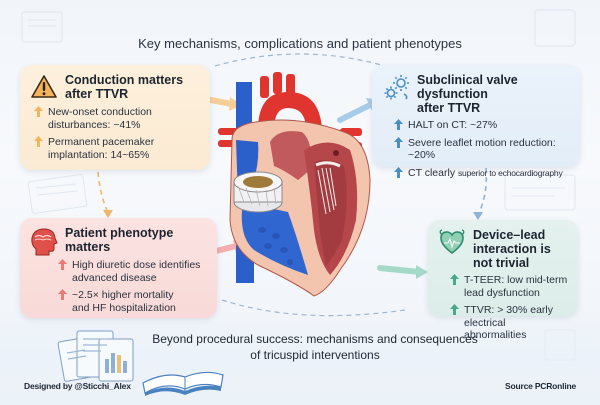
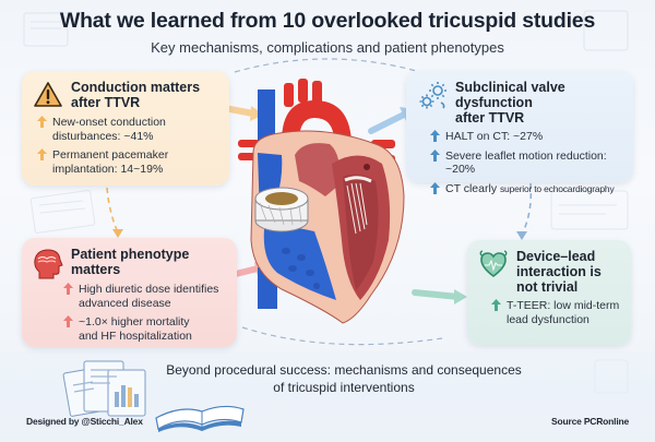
+ What we learned from 10 overlooked tricuspid studies
  Key mechanisms, complications and patient phenotypes
  Conduction matters
  after TTVR
  New-onset conduction
  disturbances: ~41%
  Permanent pacemaker
- implantation: 14~65%
+ implantation: 14~19%
  Patient phenotype
  matters
  High diuretic dose identifies
  advanced disease
- ~2.5× higher mortality
+ ~1.0× higher mortality
  and HF hospitalization
  Subclinical valve dysfunction
  after TTVR
  HALT on CT: ~27%
  Severe leaflet motion reduction:
  ~20%
  CT clearly superior to echocardiography
  Device–lead
  interaction is not trivial
  T-TEER: low mid-term
  lead dysfunction
- TTVR: > 30% early electrical
- abnormalities
  Beyond procedural success: mechanisms and consequences
  of tricuspid interventions
  Designed by @Sticchi_Alex
  Source PCRonline
